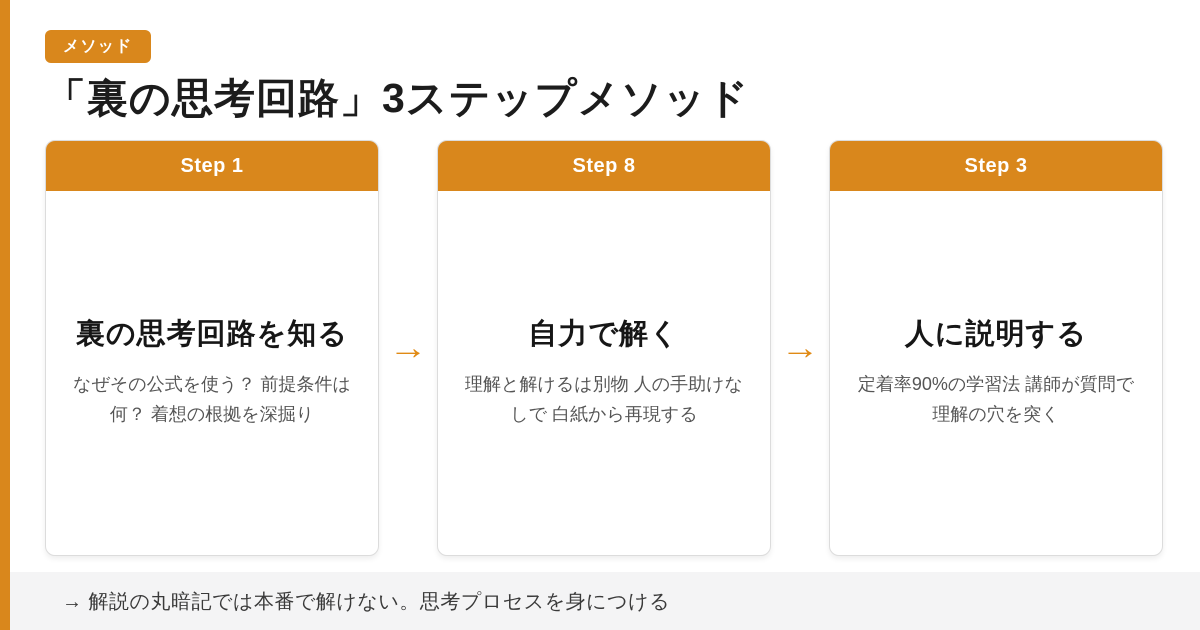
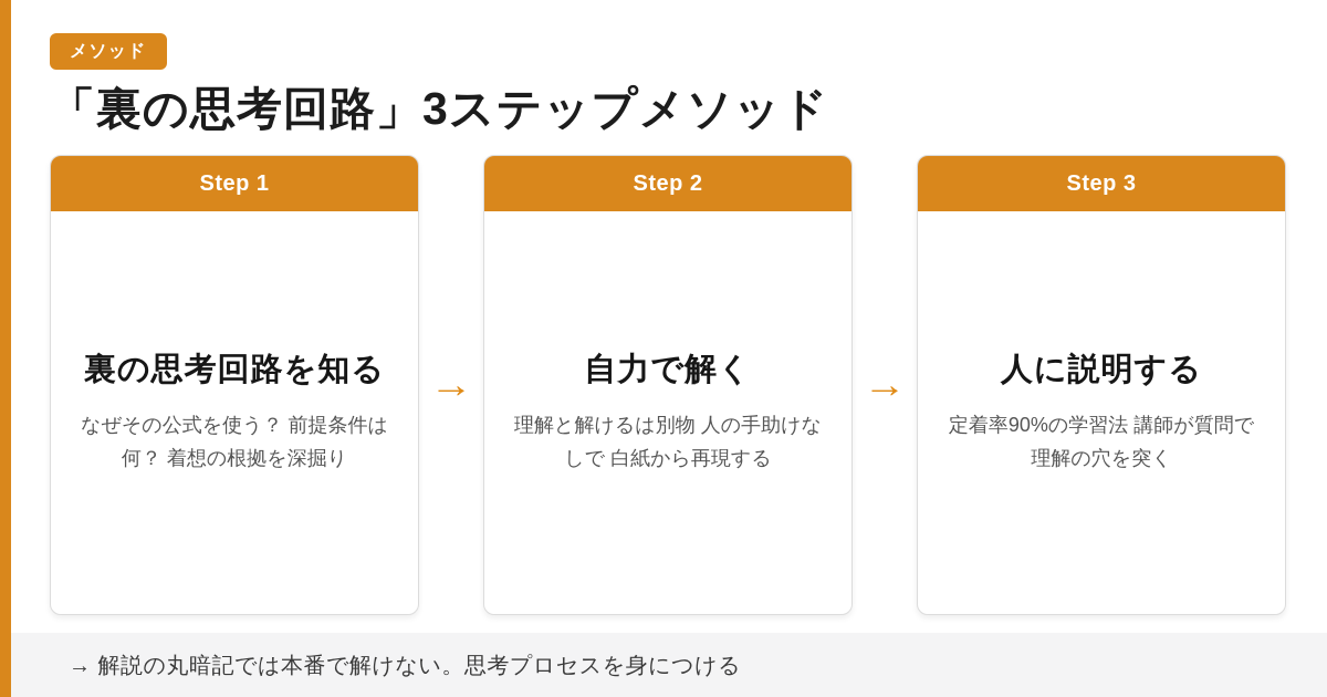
  メソッド
  「裏の思考回路」3ステップメソッド
  Step 1
  裏の思考回路を知る
  なぜその公式を使う？ 前提条件は何？ 着想の根拠を深掘り
  →
- Step 8
+ Step 2
  自力で解く
  理解と解けるは別物 人の手助けなしで 白紙から再現する
  →
  Step 3
  人に説明する
  定着率90%の学習法 講師が質問で 理解の穴を突く
  → 解説の丸暗記では本番で解けない。思考プロセスを身につける
